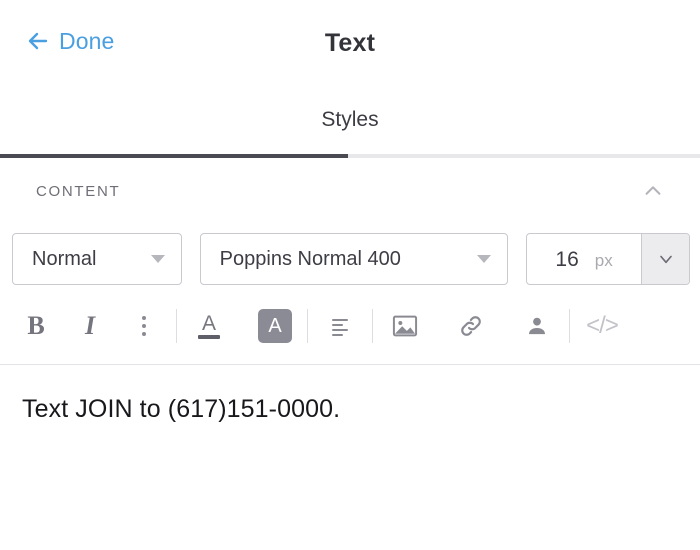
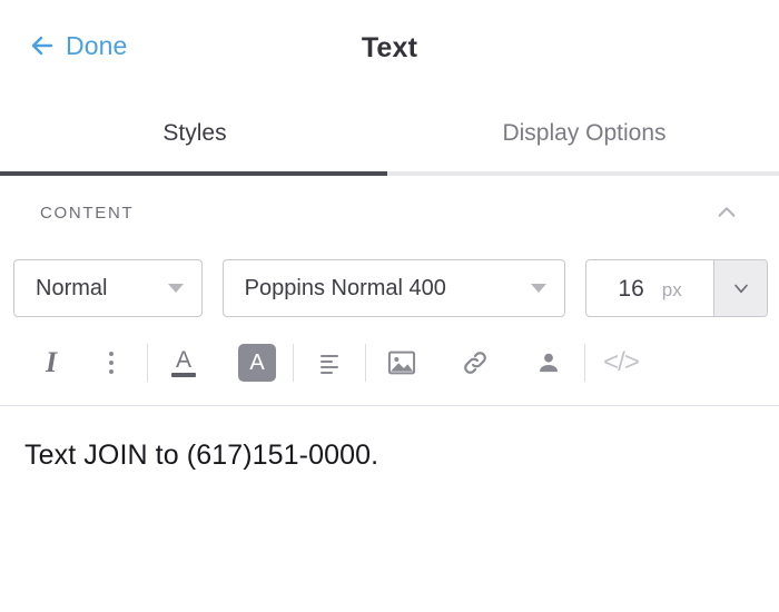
  Done
  Text
  Styles
+ Display Options
  CONTENT
  Normal
  Poppins Normal 400
  16
  px
- B
  I
  A
  A
  </>
  Text JOIN to (617)151-0000.
